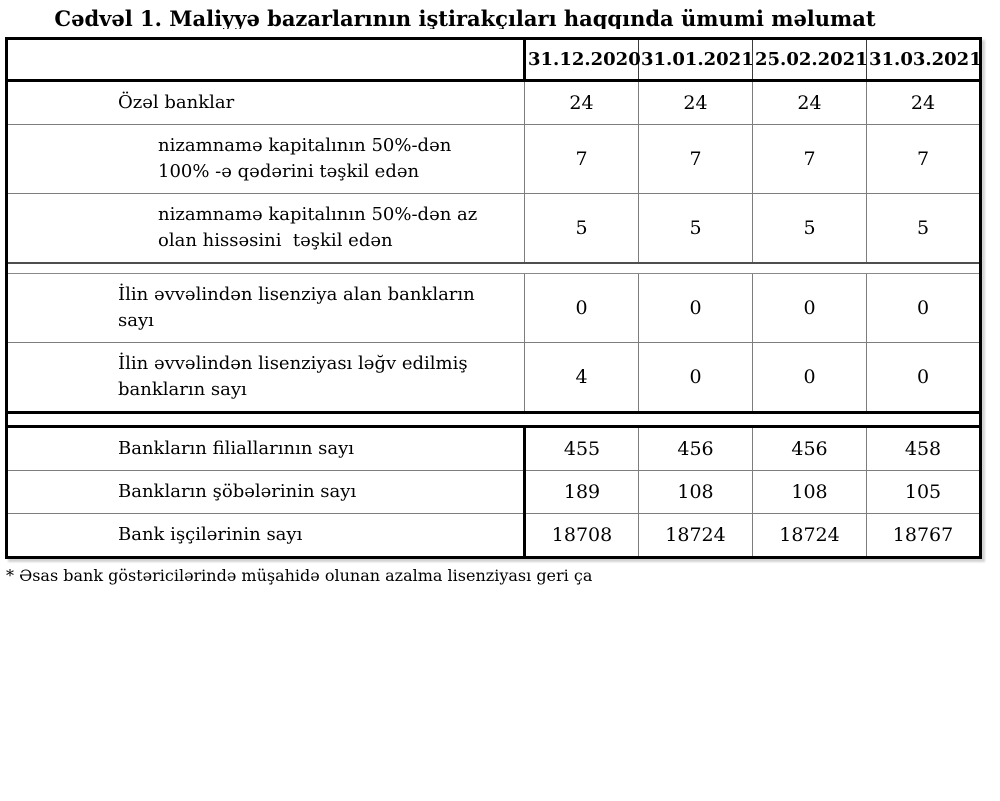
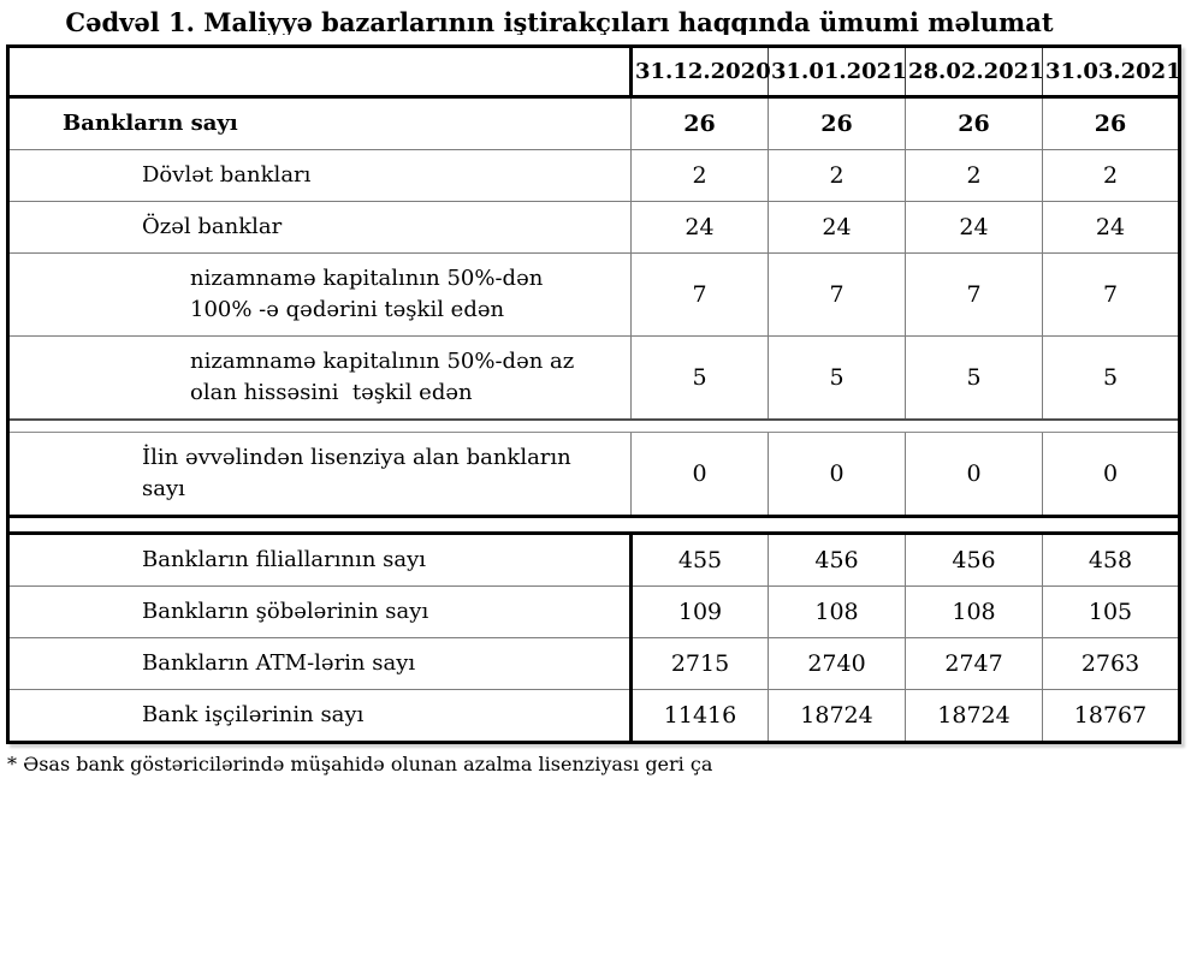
  Cədvəl 1. Maliyyə bazarlarının iştirakçıları haqqında ümumi məlumat
- 	31.12.2020	31.01.2021	25.02.2021	31.03.2021
+ 	31.12.2020	31.01.2021	28.02.2021	31.03.2021
+ Bankların sayı	26	26	26	26
+ Dövlət bankları	2	2	2	2
  Özəl banklar	24	24	24	24
  nizamnamə kapitalının 50%-dən 100% -ə qədərini təşkil edən	7	7	7	7
  nizamnamə kapitalının 50%-dən az olan hissəsini təşkil edən	5	5	5	5
  İlin əvvəlindən lisenziya alan bankların sayı	0	0	0	0
- İlin əvvəlindən lisenziyası ləğv edilmiş bankların sayı	4	0	0	0
  Bankların filiallarının sayı	455	456	456	458
- Bankların şöbələrinin sayı	189	108	108	105
+ Bankların şöbələrinin sayı	109	108	108	105
+ Bankların ATM-lərin sayı	2715	2740	2747	2763
- Bank işçilərinin sayı	18708	18724	18724	18767
+ Bank işçilərinin sayı	11416	18724	18724	18767
  * Əsas bank göstəricilərində müşahidə olunan azalma lisenziyası geri ça
